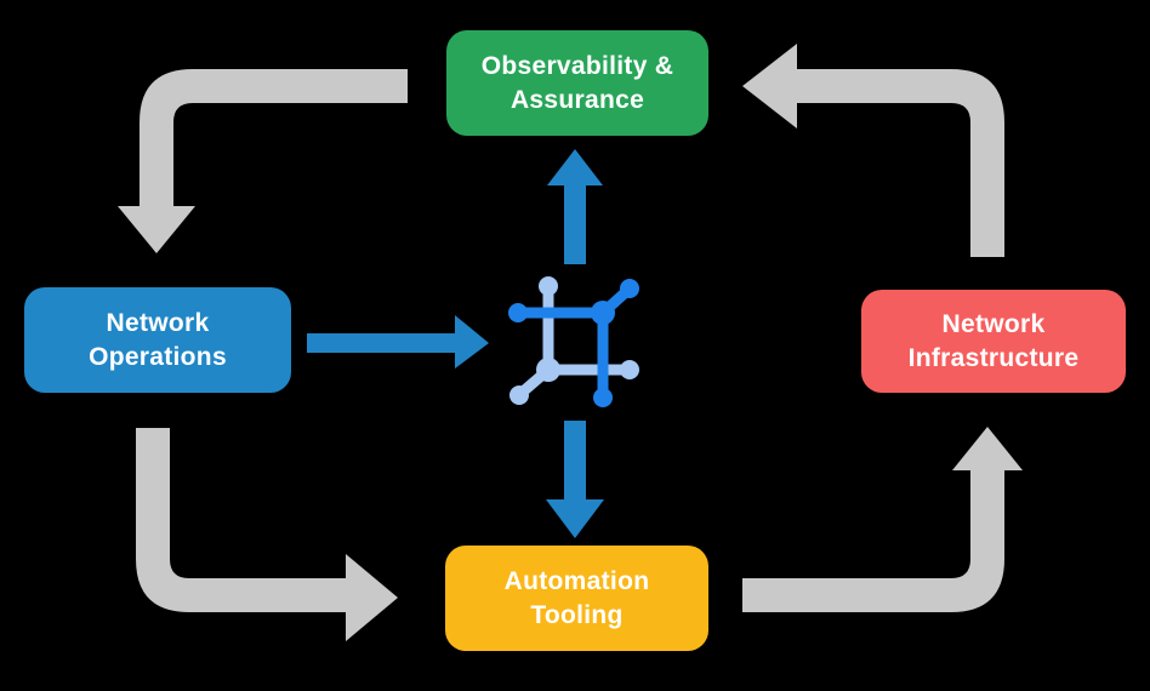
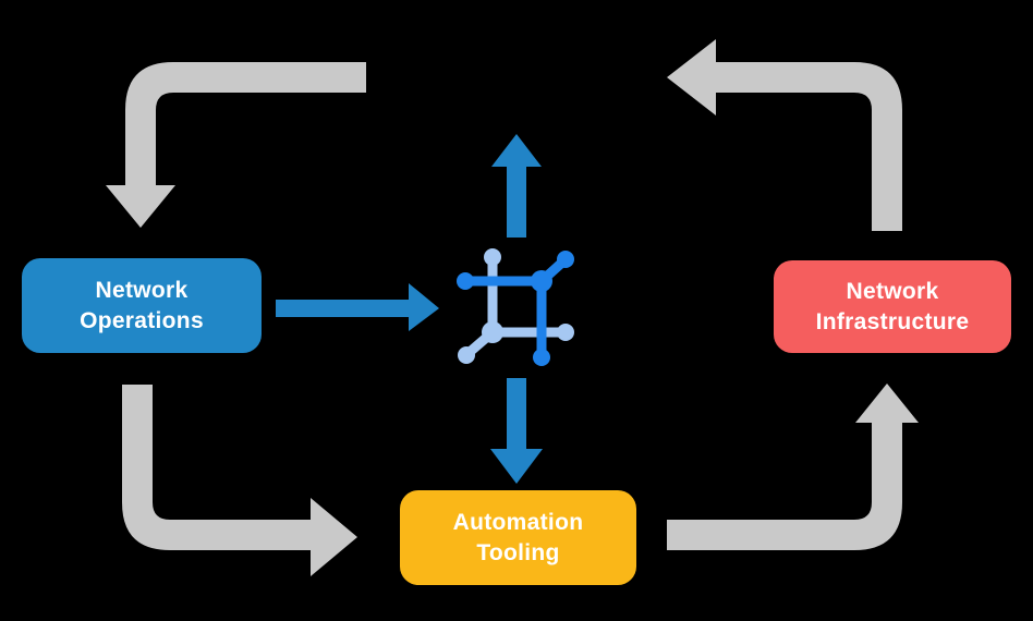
- Observability &
- Assurance
  Network
  Operations
  Network
  Infrastructure
  Automation
  Tooling
